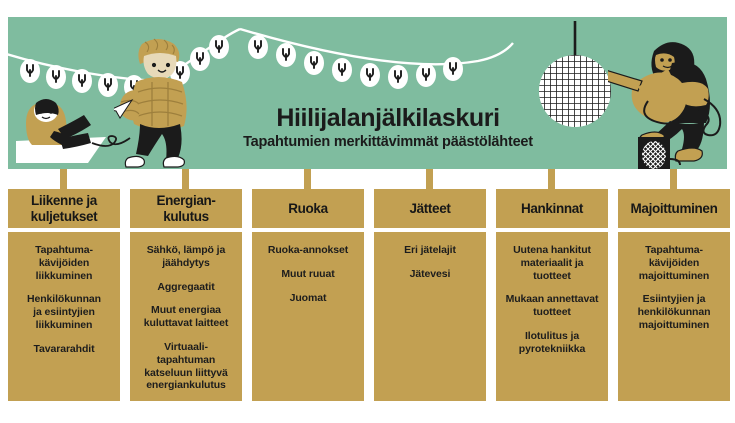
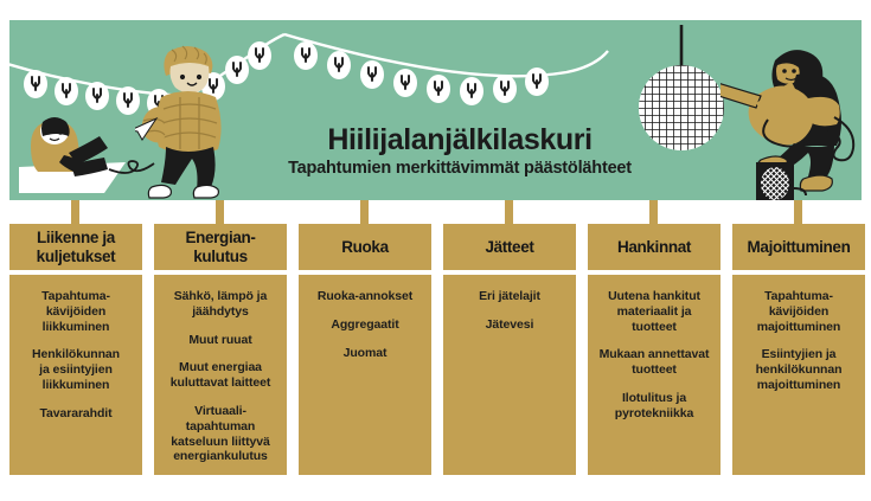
  Hiilijalanjälkilaskuri
  Tapahtumien merkittävimmät päästölähteet
  Liikenne ja kuljetukset
  Tapahtuma-
  kävijöiden
  liikkuminen
  Henkilökunnan
  ja esiintyjien
  liikkuminen
  Tavararahdit
  Energian-
  kulutus
  Sähkö, lämpö ja
  jäähdytys
- Aggregaatit
+ Muut ruuat
  Muut energiaa
  kuluttavat laitteet
  Virtuaali-
  tapahtuman
  katseluun liittyvä
  energiankulutus
  Ruoka
  Ruoka-annokset
- Muut ruuat
+ Aggregaatit
  Juomat
  Jätteet
  Eri jätelajit
  Jätevesi
  Hankinnat
  Uutena hankitut
  materiaalit ja
  tuotteet
  Mukaan annettavat
  tuotteet
  Ilotulitus ja
  pyrotekniikka
  Majoittuminen
  Tapahtuma-
  kävijöiden
  majoittuminen
  Esiintyjien ja
  henkilökunnan
  majoittuminen
